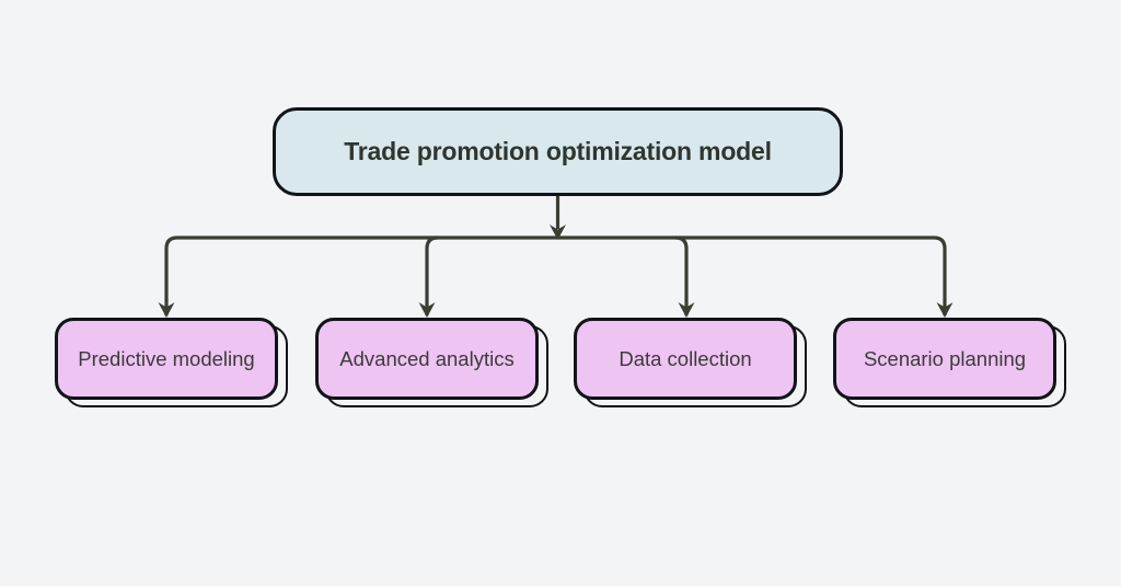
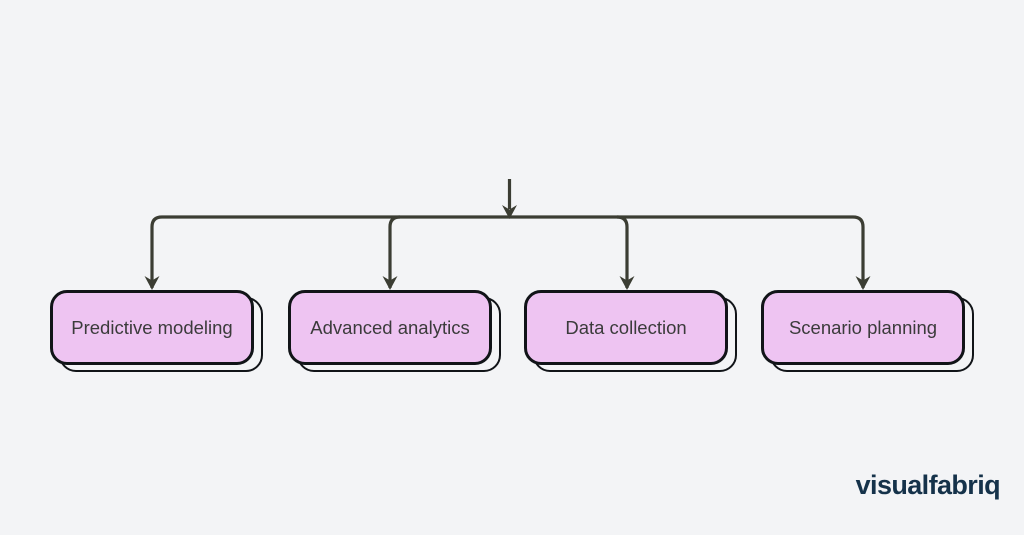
- Trade promotion optimization model
  Predictive modeling
  Advanced analytics
  Data collection
  Scenario planning
+ visualfabriq
